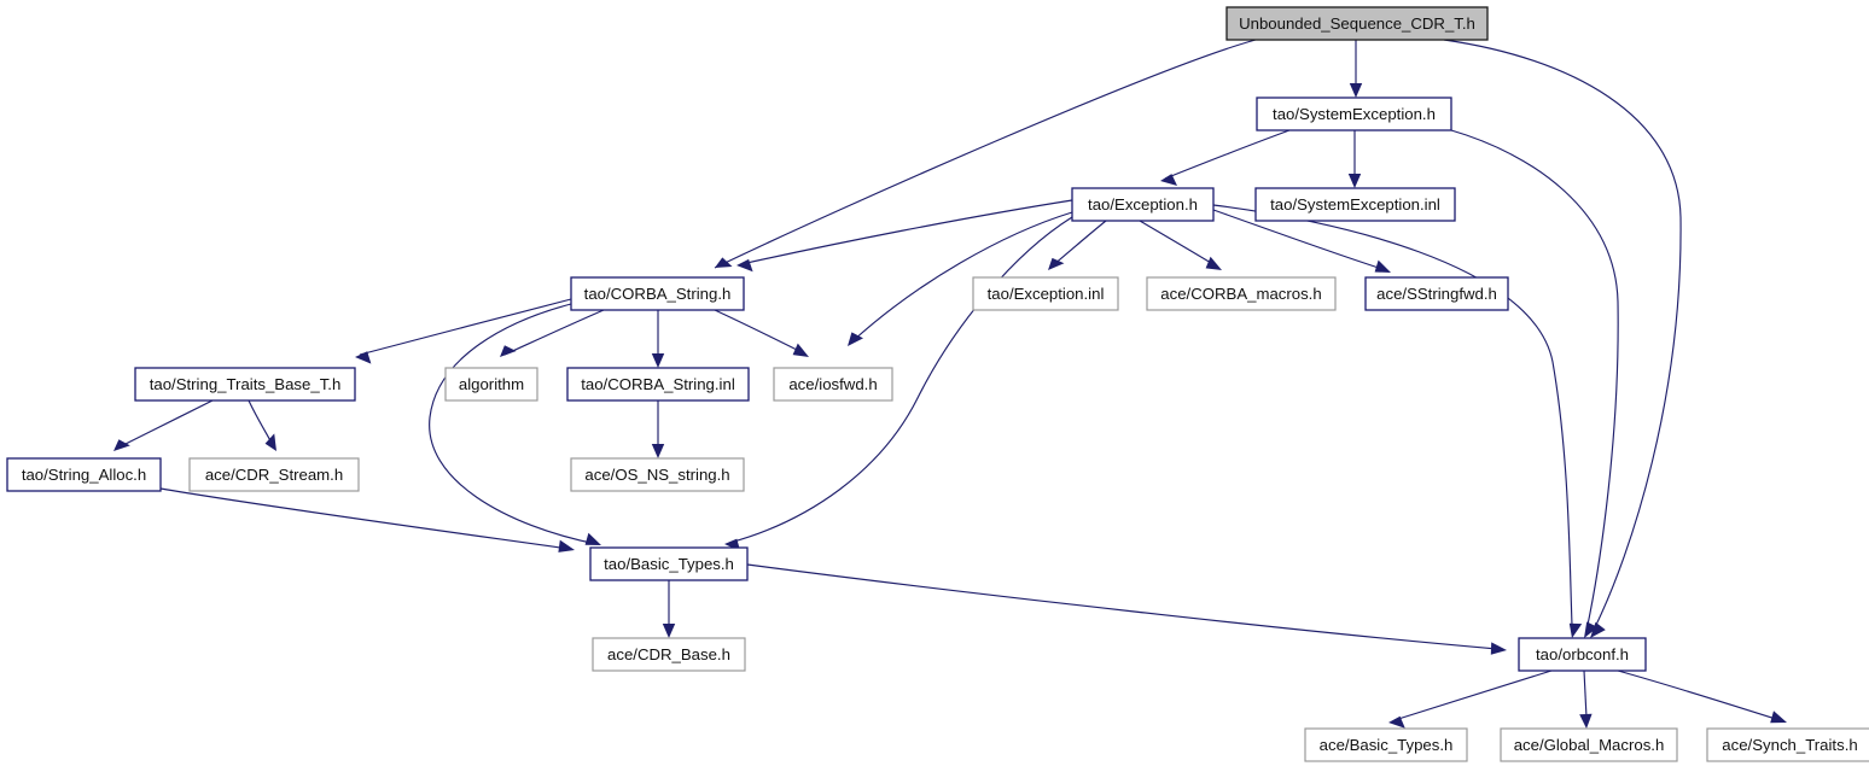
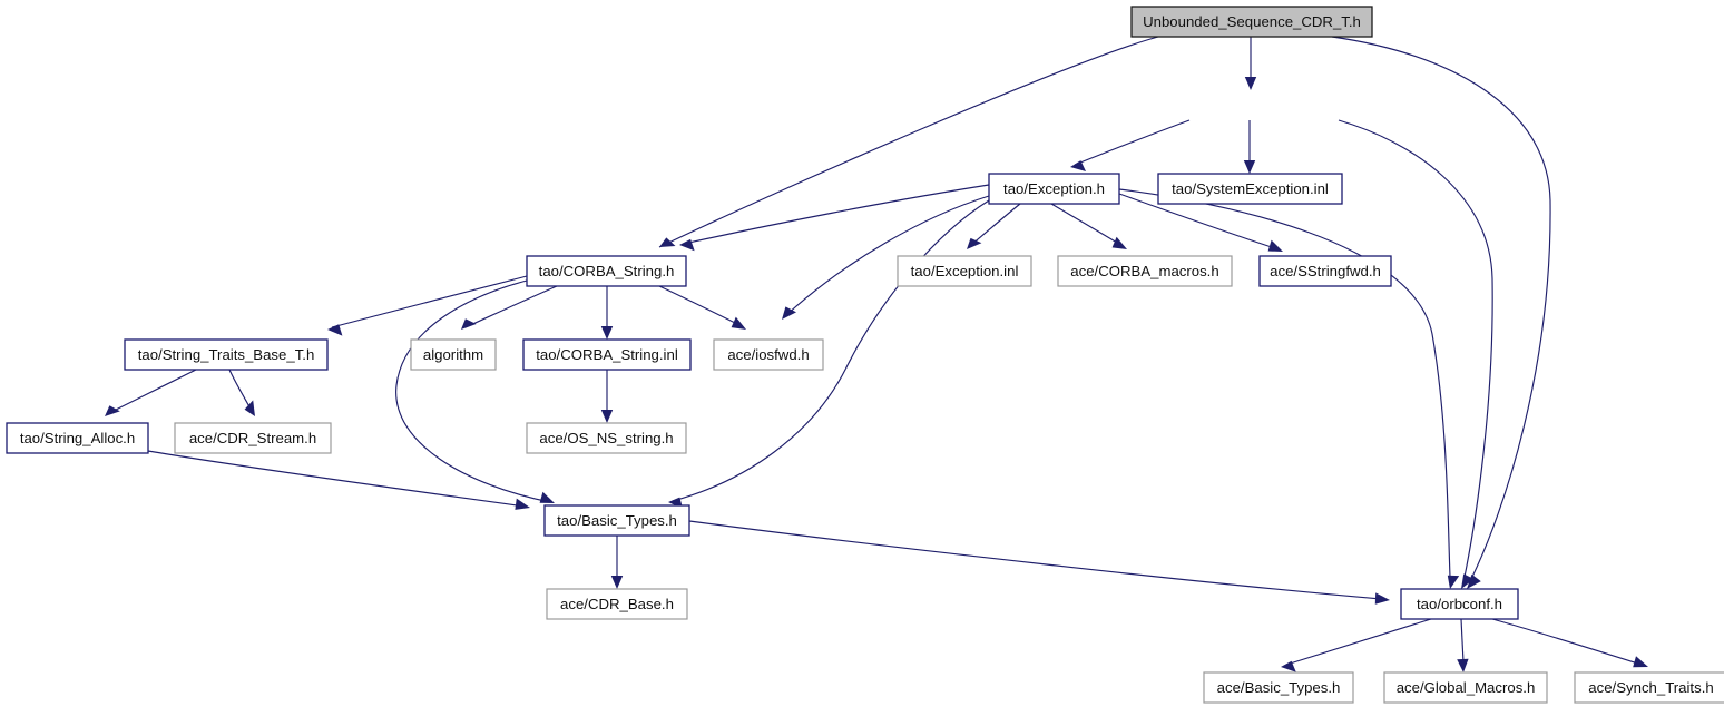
  Unbounded_Sequence_CDR_T.h
- tao/SystemException.h
  tao/Exception.h
  tao/SystemException.inl
  tao/CORBA_String.h
  tao/Exception.inl
  ace/CORBA_macros.h
  ace/SStringfwd.h
  tao/String_Traits_Base_T.h
  algorithm
  tao/CORBA_String.inl
  ace/iosfwd.h
  tao/String_Alloc.h
  ace/CDR_Stream.h
  ace/OS_NS_string.h
  tao/Basic_Types.h
  ace/CDR_Base.h
  tao/orbconf.h
  ace/Basic_Types.h
  ace/Global_Macros.h
  ace/Synch_Traits.h
